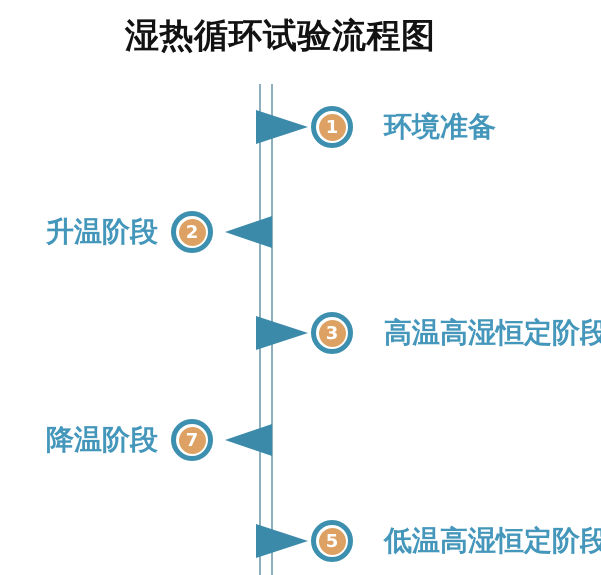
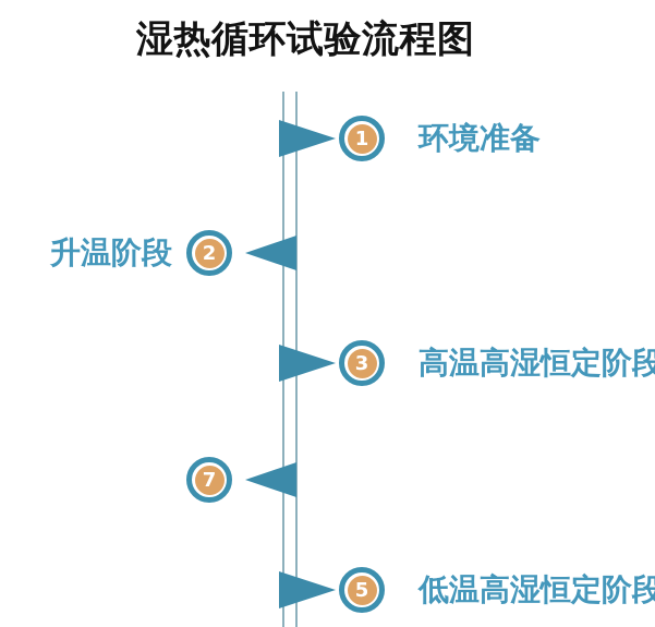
  湿热循环试验流程图
  1
  环境准备
  2
  升温阶段
  3
  高温高湿恒定阶段
  7
- 降温阶段
  5
  低温高湿恒定阶段
